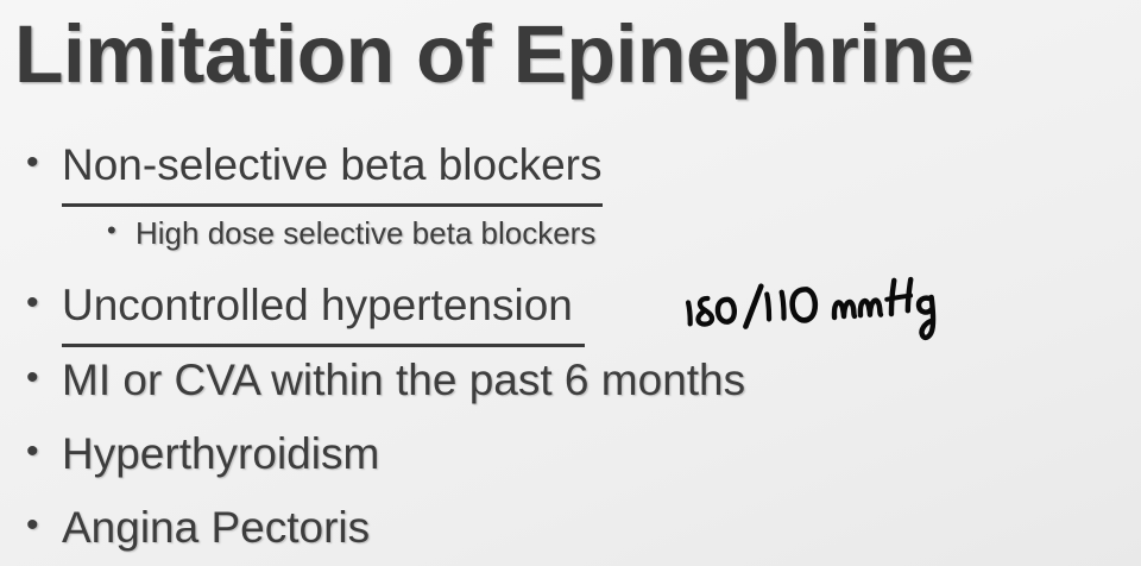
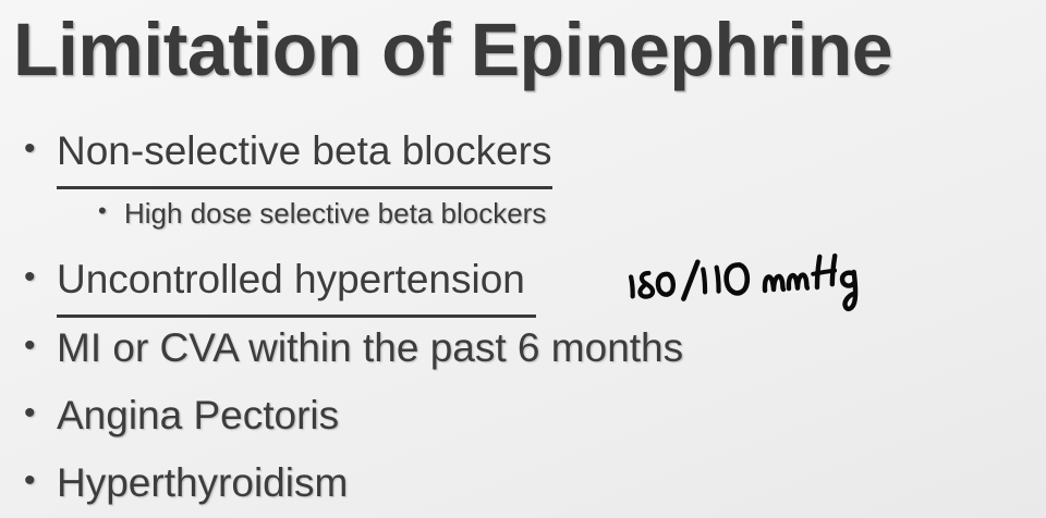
  Limitation of Epinephrine
  •
  Non-selective beta blockers
  •
  High dose selective beta blockers
  •
  Uncontrolled hypertension
  •
  MI or CVA within the past 6 months
  •
- Hyperthyroidism
+ Angina Pectoris
  •
- Angina Pectoris
+ Hyperthyroidism
